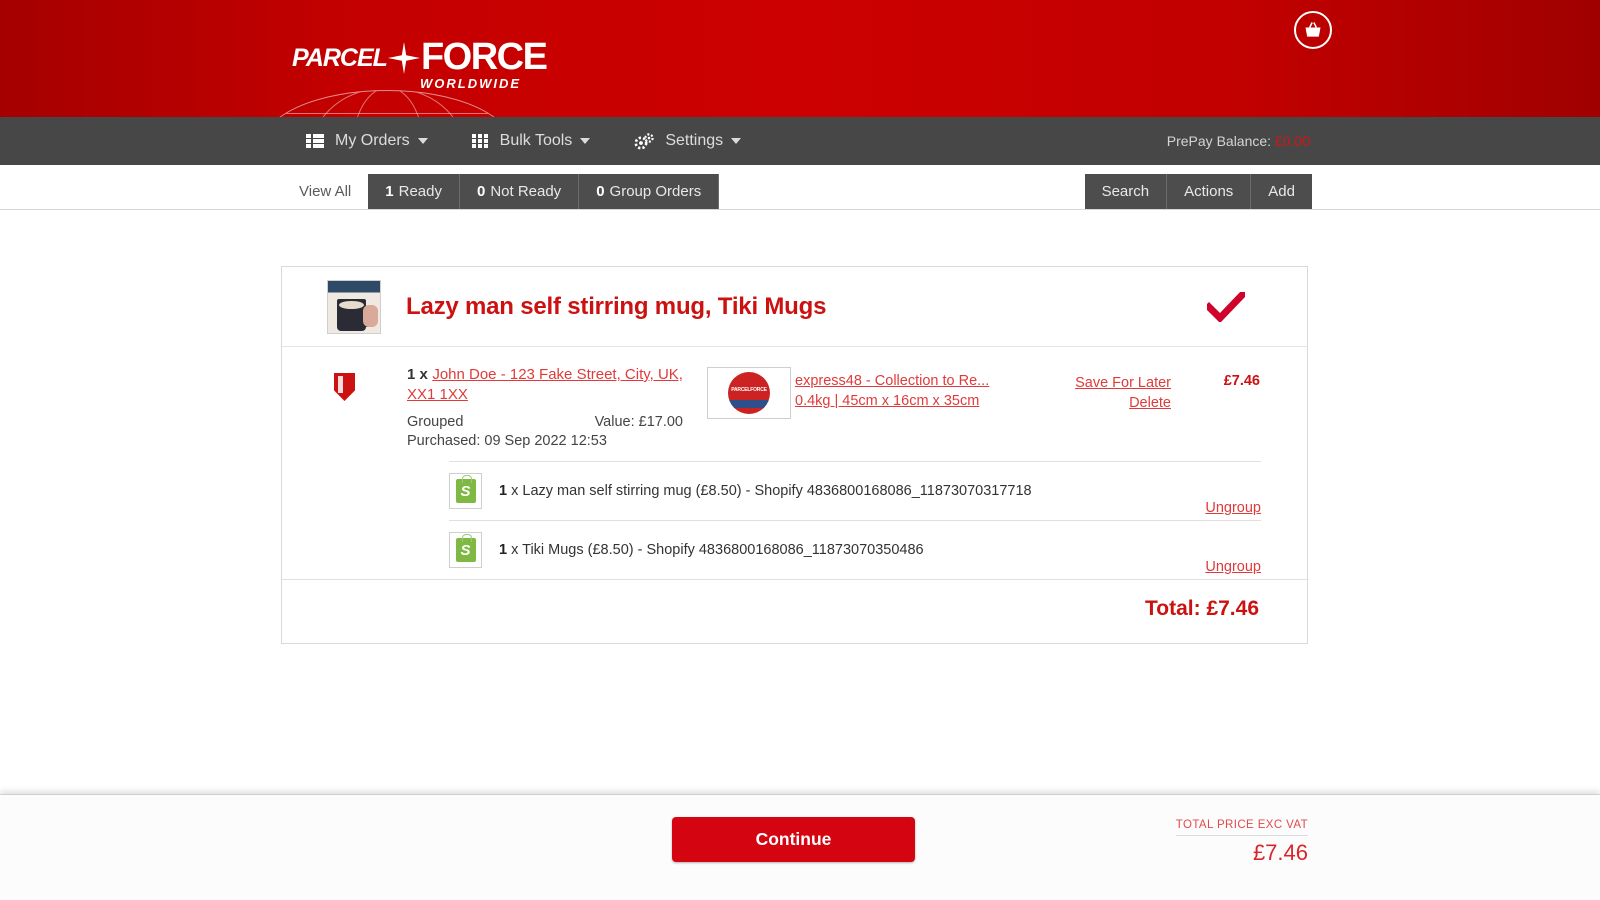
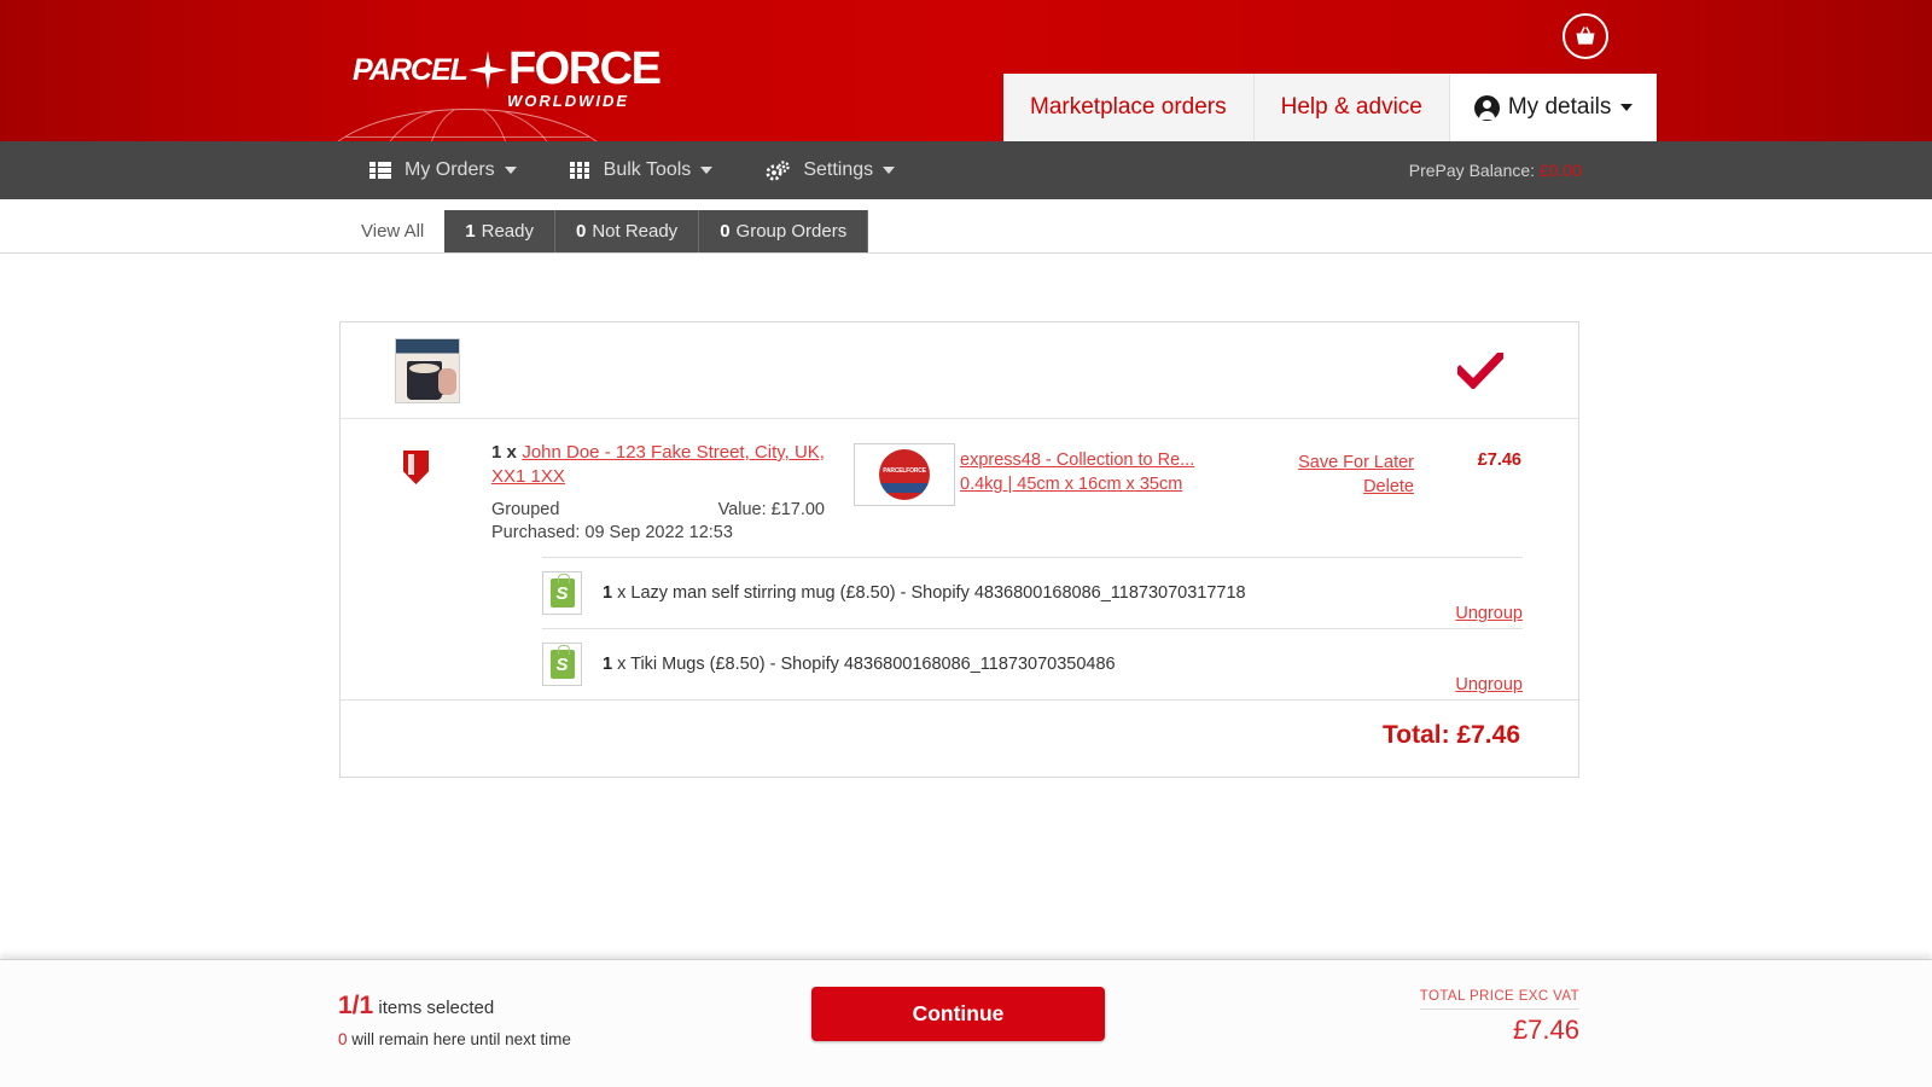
  PARCEL FORCE
  WORLDWIDE
+ Marketplace orders
+ Help & advice
+ My details
  My Orders
  Bulk Tools
  Settings
  PrePay Balance: £0.00
  View All
  1
  Ready
  0
  Not Ready
  0
  Group Orders
- Search
- Actions
- Add
- Lazy man self stirring mug, Tiki Mugs
  1 x John Doe - 123 Fake Street, City, UK, XX1 1XX
  Grouped
  Value: £17.00
  Purchased: 09 Sep 2022 12:53
  express48 - Collection to Re...
  0.4kg | 45cm x 16cm x 35cm
  Save For Later
  Delete
  £7.46
  S
  1 x Lazy man self stirring mug (£8.50) - Shopify 4836800168086_11873070317718
  Ungroup
  S
  1 x Tiki Mugs (£8.50) - Shopify 4836800168086_11873070350486
  Ungroup
  Total: £7.46
+ 1/1 items selected
+ 0 will remain here until next time
  Continue
  TOTAL PRICE EXC VAT
  £7.46
